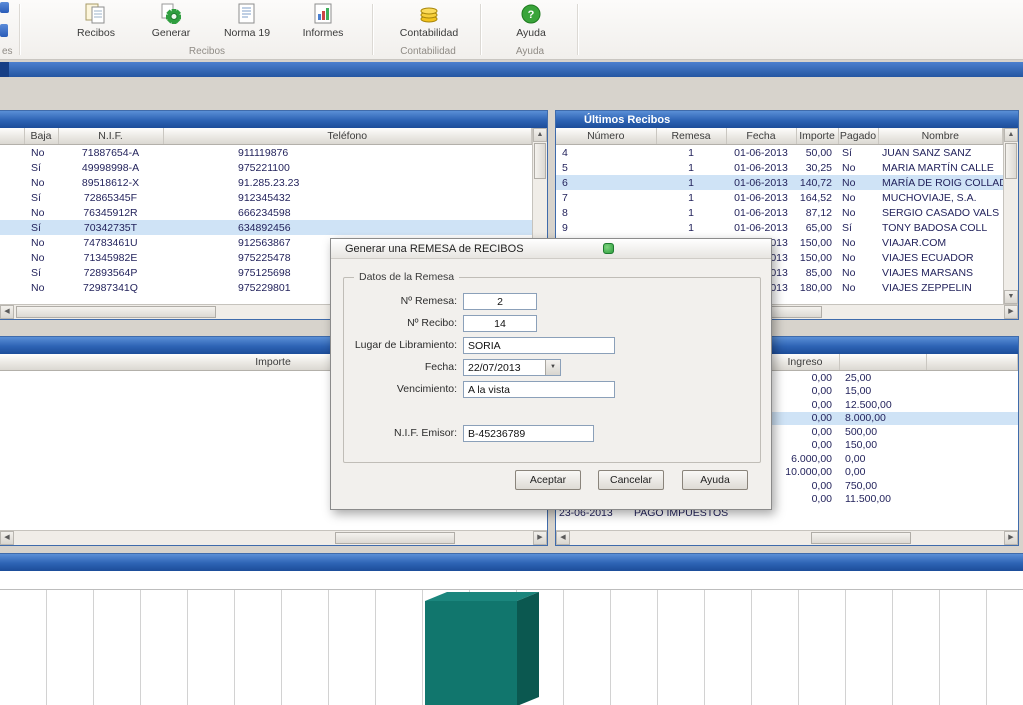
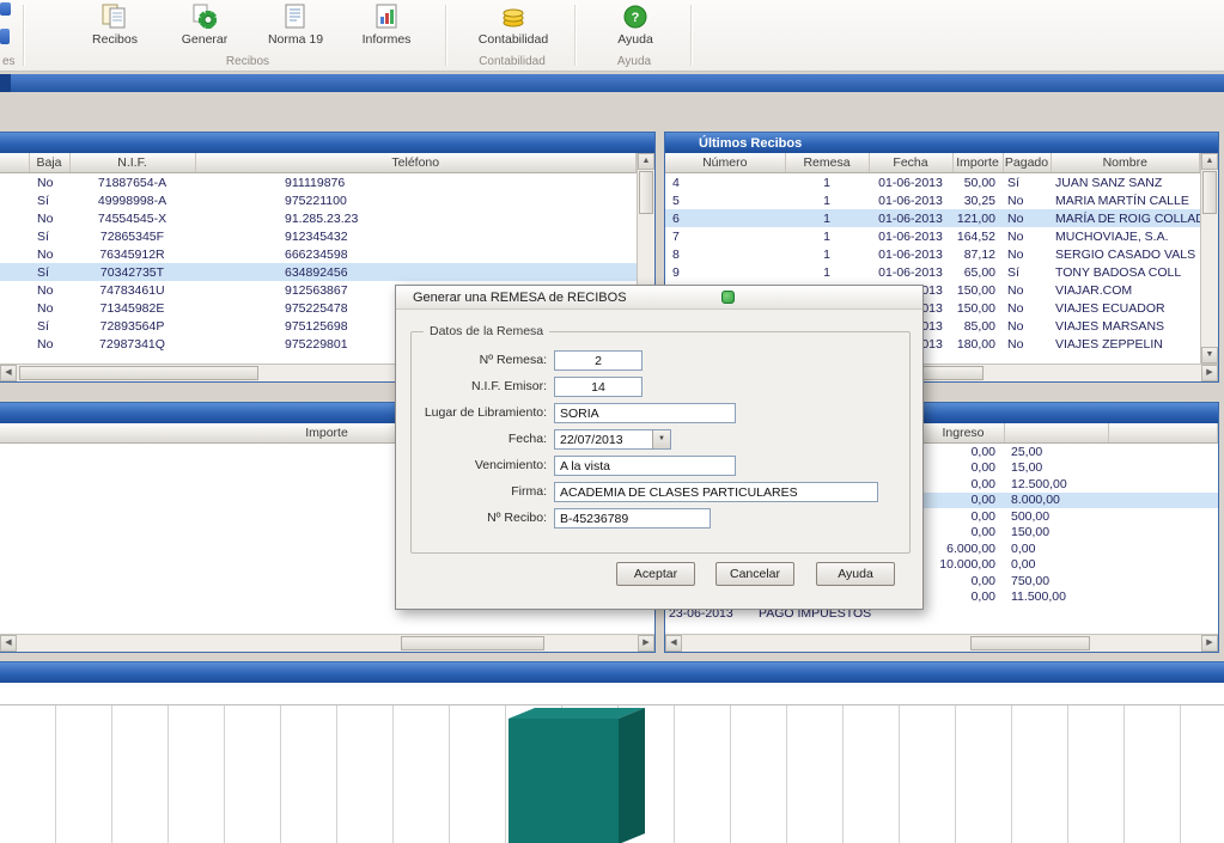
  Recibos
  Generar
  Norma 19
  Informes
  Contabilidad
  ?
  Ayuda
  es
  Recibos
  Contabilidad
  Ayuda
  	Baja	N.I.F.	Teléfono
  	No	71887654-A	911119876
  	Sí	49998998-A	975221100
- 	No	89518612-X	91.285.23.23
+ 	No	74554545-X	91.285.23.23
  	Sí	72865345F	912345432
  	No	76345912R	666234598
  	Sí	70342735T	634892456
  	No	74783461U	912563867
  	No	71345982E	975225478
  	Sí	72893564P	975125698
  	No	72987341Q	975229801
  Últimos Recibos
  Número	Remesa	Fecha	Importe	Pagado	Nombre
  4	1	01-06-2013	50,00	Sí	JUAN SANZ SANZ
  5	1	01-06-2013	30,25	No	MARIA MARTÍN CALLE
- 6	1	01-06-2013	140,72	No	MARÍA DE ROIG COLLA
+ 6	1	01-06-2013	121,00	No	MARÍA DE ROIG COLLA
  7	1	01-06-2013	164,52	No	MUCHOVIAJE, S.A.
  8	1	01-06-2013	87,12	No	SERGIO CASADO VALS
  9	1	01-06-2013	65,00	Sí	TONY BADOSA COLL
  		013	150,00	No	VIAJAR.COM
  		013	150,00	No	VIAJES ECUADOR
  		013	85,00	No	VIAJES MARSANS
  		013	180,00	No	VIAJES ZEPPELIN
  Importe
  		Ingreso
  		0,00	25,00
  		0,00	15,00
  		0,00	12.500,00
  		0,00	8.000,00
  		0,00	500,00
  		0,00	150,00
  		6.000,00	0,00
  		10.000,00	0,00
  		0,00	750,00
  		0,00	11.500,00
  23-06-2013	PAGO IMPUESTOS
  Generar una REMESA de RECIBOS
  Datos de la Remesa
  Nº Remesa:
  2
- Nº Recibo:
+ N.I.F. Emisor:
  14
  Lugar de Libramiento:
  SORIA
  Fecha:
  22/07/2013
  Vencimiento:
  A la vista
+ Firma:
+ ACADEMIA DE CLASES PARTICULARES
- N.I.F. Emisor:
+ Nº Recibo:
  B-45236789
  Aceptar
  Cancelar
  Ayuda
